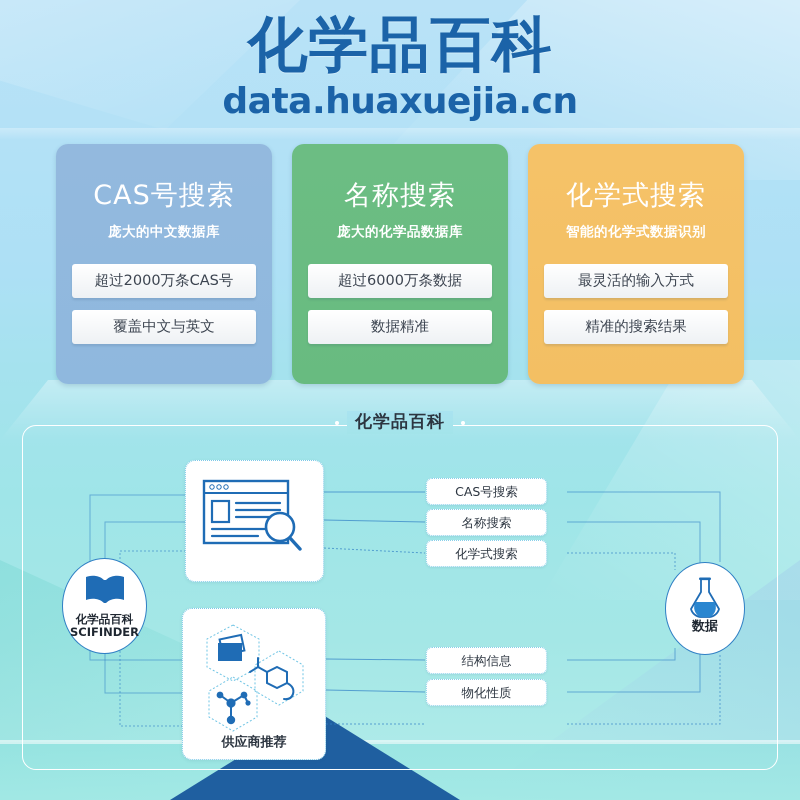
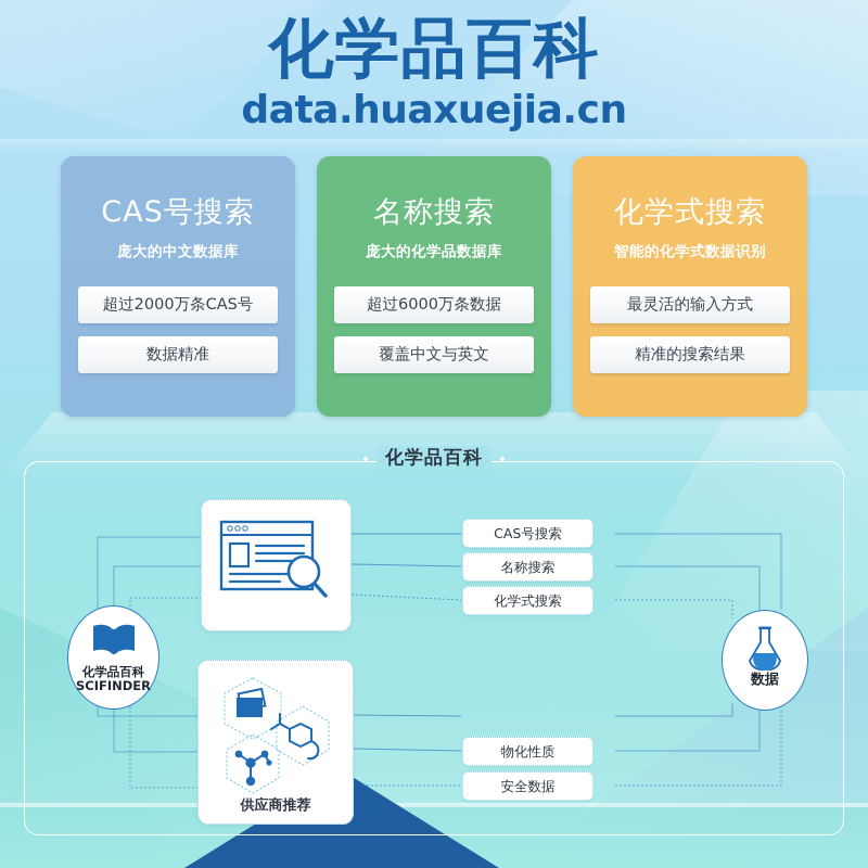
  化学品百科
  data.huaxuejia.cn
  CAS号搜索
  庞大的中文数据库
  超过2000万条CAS号
- 覆盖中文与英文
+ 数据精准
  名称搜索
  庞大的化学品数据库
  超过6000万条数据
- 数据精准
+ 覆盖中文与英文
  化学式搜索
  智能的化学式数据识别
  最灵活的输入方式
  精准的搜索结果
  化学品百科
  化学品百科
  SCIFINDER
  数据
  供应商推荐
  CAS号搜索
  名称搜索
  化学式搜索
- 结构信息
  物化性质
+ 安全数据
